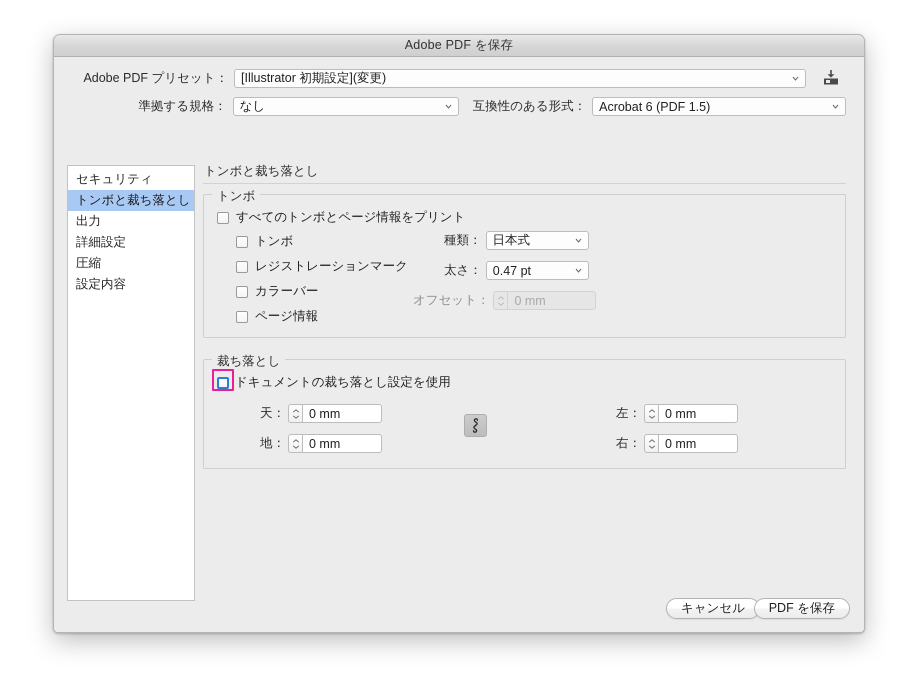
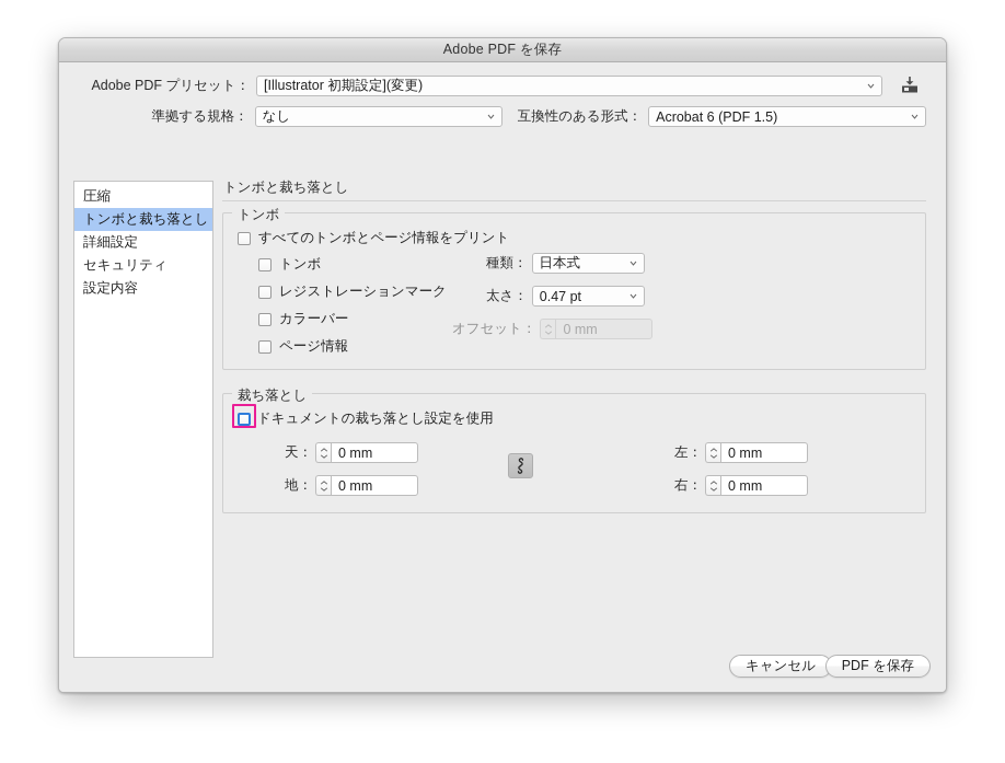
  Adobe PDF を保存
  Adobe PDF プリセット：
  [Illustrator 初期設定](変更)
  準拠する規格：
  なし
  互換性のある形式：
  Acrobat 6 (PDF 1.5)
- セキュリティ
+ 圧縮
  トンボと裁ち落とし
- 出力
  詳細設定
- 圧縮
+ セキュリティ
  設定内容
  トンボと裁ち落とし
  トンボ
  すべてのトンボとページ情報をプリント
  トンボ
  レジストレーションマーク
  カラーバー
  ページ情報
  種類：
  日本式
  太さ：
  0.47 pt
  オフセット：
  0 mm
  裁ち落とし
  ドキュメントの裁ち落とし設定を使用
  天：
  0 mm
  地：
  0 mm
  左：
  0 mm
  右：
  0 mm
  キャンセル
  PDF を保存
